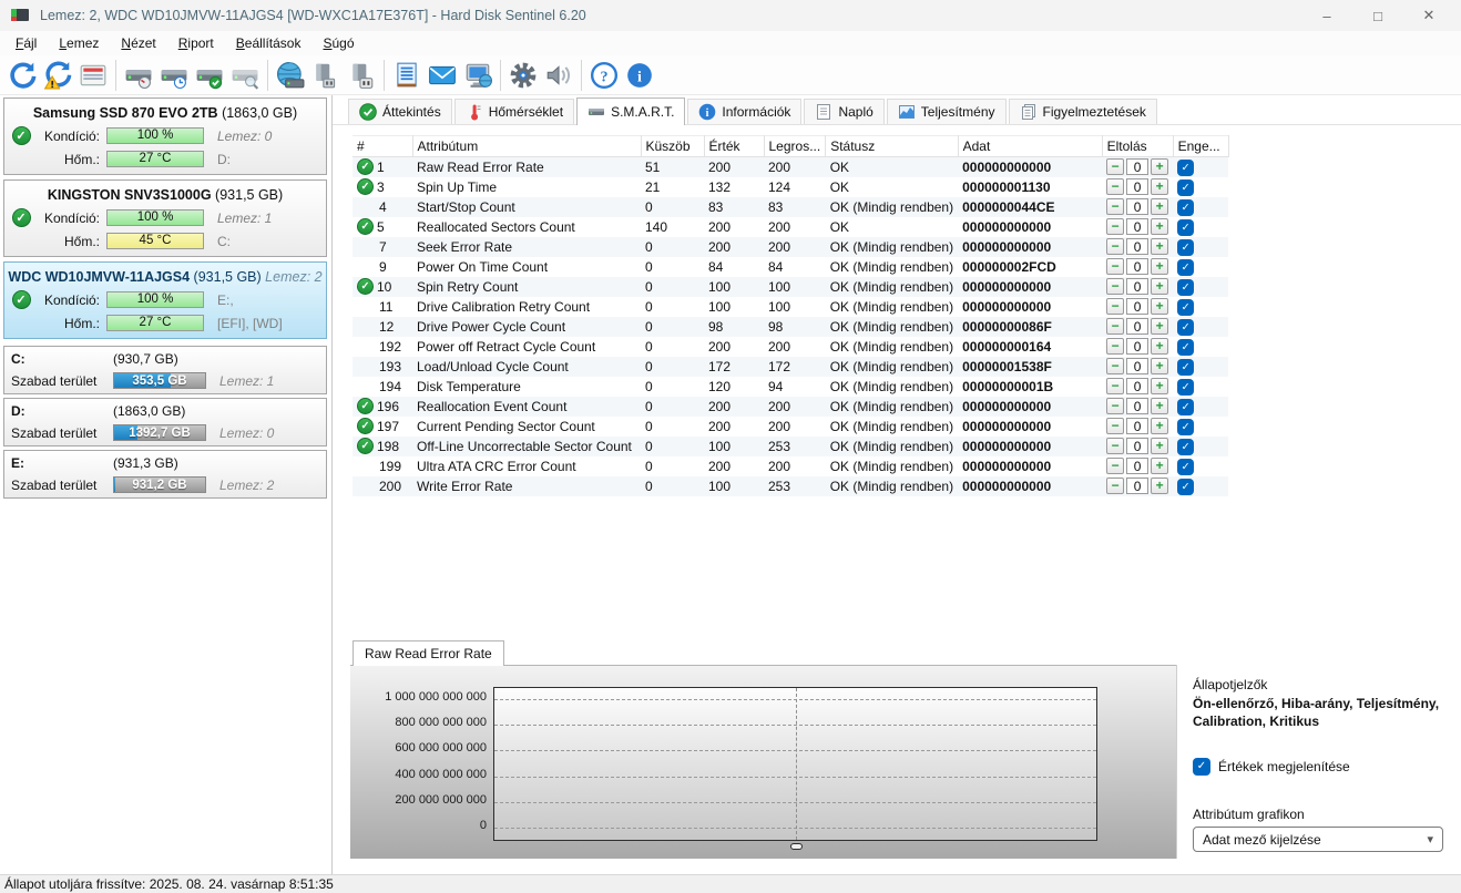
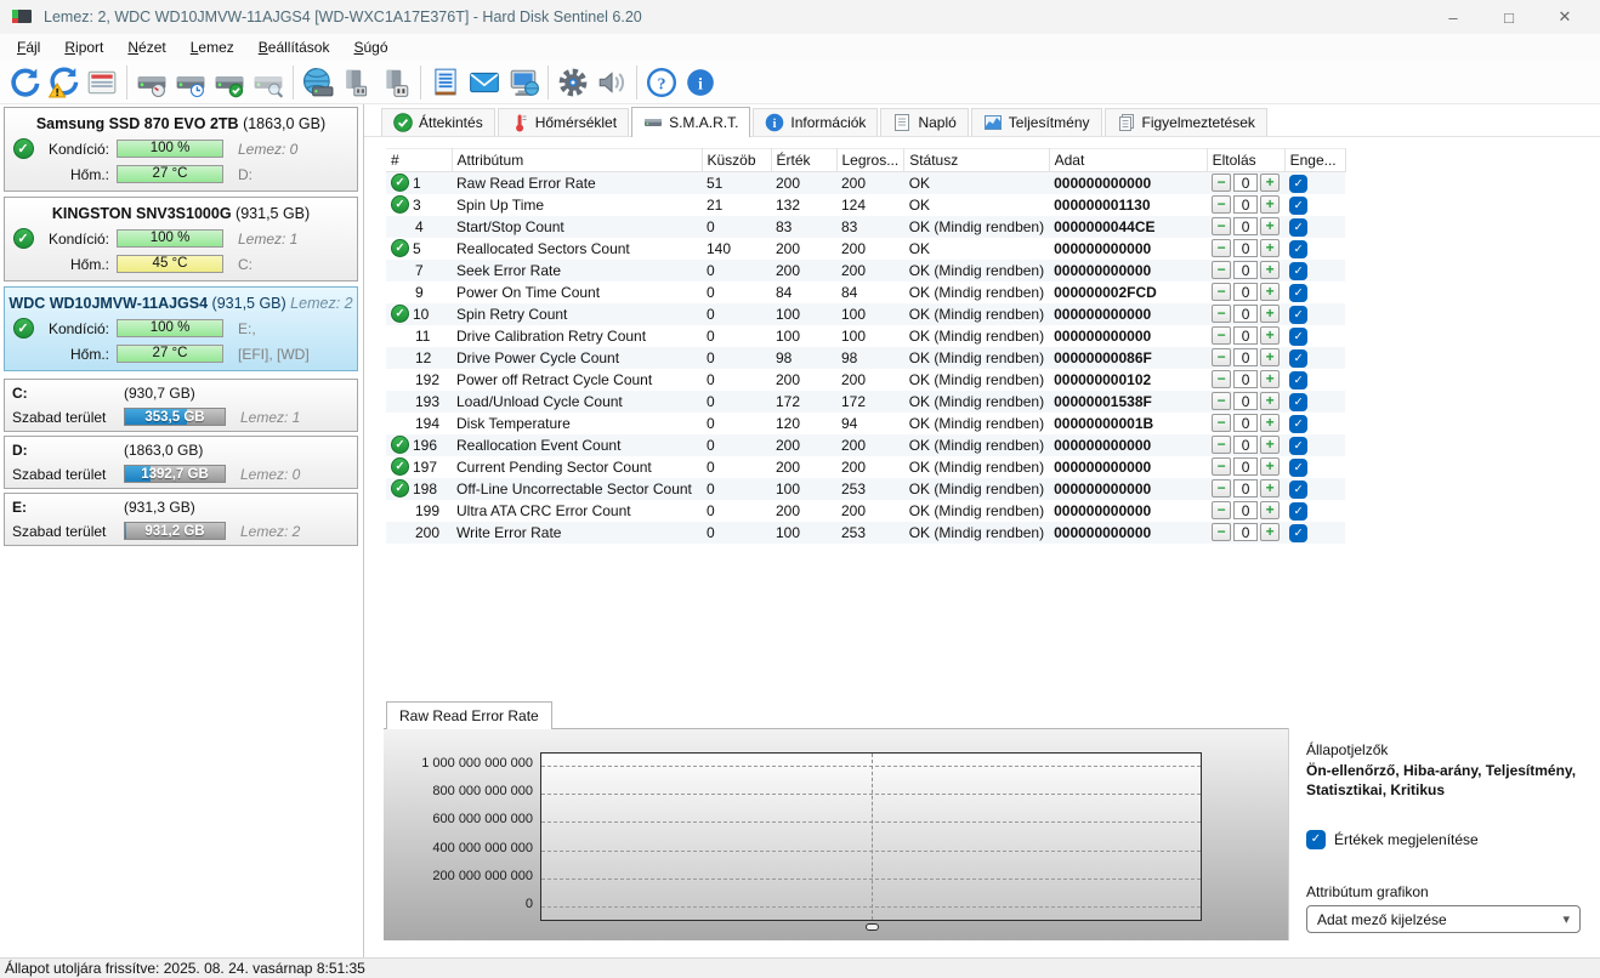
  Lemez: 2, WDC WD10JMVW-11AJGS4 [WD-WXC1A17E376T] - Hard Disk Sentinel 6.20
  –
  □
  ✕
  Fájl
- Lemez
+ Riport
  Nézet
- Riport
+ Lemez
  Beállítások
  Súgó
  ?
  i
  Samsung SSD 870 EVO 2TB (1863,0 GB)
  ✓
  Kondíció:
  100 %
  Lemez: 0
  Hőm.:
  27 °C
  D:
  KINGSTON SNV3S1000G (931,5 GB)
  ✓
  Kondíció:
  100 %
  Lemez: 1
  Hőm.:
  45 °C
  C:
  WDC WD10JMVW-11AJGS4 (931,5 GB) Lemez: 2
  ✓
  Kondíció:
  100 %
  E:,
  Hőm.:
  27 °C
  [EFI], [WD]
  C:
  (930,7 GB)
  Szabad terület
  353,5 GB
  Lemez: 1
  D:
  (1863,0 GB)
  Szabad terület
  1392,7 GB
  Lemez: 0
  E:
  (931,3 GB)
  Szabad terület
  931,2 GB
  Lemez: 2
  Áttekintés
  Hőmérséklet
  S.M.A.R.T.
  i
  Információk
  Napló
  Teljesítmény
  Figyelmeztetések
  #	Attribútum	Küszöb	Érték	Legros...	Státusz	Adat	Eltolás	Enge...
  ✓ 1	Raw Read Error Rate	51	200	200	OK	000000000000	− 0 +	✓
  ✓ 3	Spin Up Time	21	132	124	OK	000000001130	− 0 +	✓
  4	Start/Stop Count	0	83	83	OK (Mindig rendben)	0000000044CE	− 0 +	✓
  ✓ 5	Reallocated Sectors Count	140	200	200	OK	000000000000	− 0 +	✓
  7	Seek Error Rate	0	200	200	OK (Mindig rendben)	000000000000	− 0 +	✓
  9	Power On Time Count	0	84	84	OK (Mindig rendben)	000000002FCD	− 0 +	✓
  ✓ 10	Spin Retry Count	0	100	100	OK (Mindig rendben)	000000000000	− 0 +	✓
  11	Drive Calibration Retry Count	0	100	100	OK (Mindig rendben)	000000000000	− 0 +	✓
  12	Drive Power Cycle Count	0	98	98	OK (Mindig rendben)	00000000086F	− 0 +	✓
- 192	Power off Retract Cycle Count	0	200	200	OK (Mindig rendben)	000000000164	− 0 +	✓
+ 192	Power off Retract Cycle Count	0	200	200	OK (Mindig rendben)	000000000102	− 0 +	✓
  193	Load/Unload Cycle Count	0	172	172	OK (Mindig rendben)	00000001538F	− 0 +	✓
  194	Disk Temperature	0	120	94	OK (Mindig rendben)	00000000001B	− 0 +	✓
  ✓ 196	Reallocation Event Count	0	200	200	OK (Mindig rendben)	000000000000	− 0 +	✓
  ✓ 197	Current Pending Sector Count	0	200	200	OK (Mindig rendben)	000000000000	− 0 +	✓
  ✓ 198	Off-Line Uncorrectable Sector Count	0	100	253	OK (Mindig rendben)	000000000000	− 0 +	✓
  199	Ultra ATA CRC Error Count	0	200	200	OK (Mindig rendben)	000000000000	− 0 +	✓
  200	Write Error Rate	0	100	253	OK (Mindig rendben)	000000000000	− 0 +	✓
  Raw Read Error Rate
  1 000 000 000 000
  800 000 000 000
  600 000 000 000
  400 000 000 000
  200 000 000 000
  0
  Állapotjelzők
- Ön-ellenőrző, Hiba-arány, Teljesítmény, Calibration, Kritikus
+ Ön-ellenőrző, Hiba-arány, Teljesítmény, Statisztikai, Kritikus
  ✓
  Értékek megjelenítése
  Attribútum grafikon
  Adat mező kijelzése
  ▾
  Állapot utoljára frissítve: 2025. 08. 24. vasárnap 8:51:35
